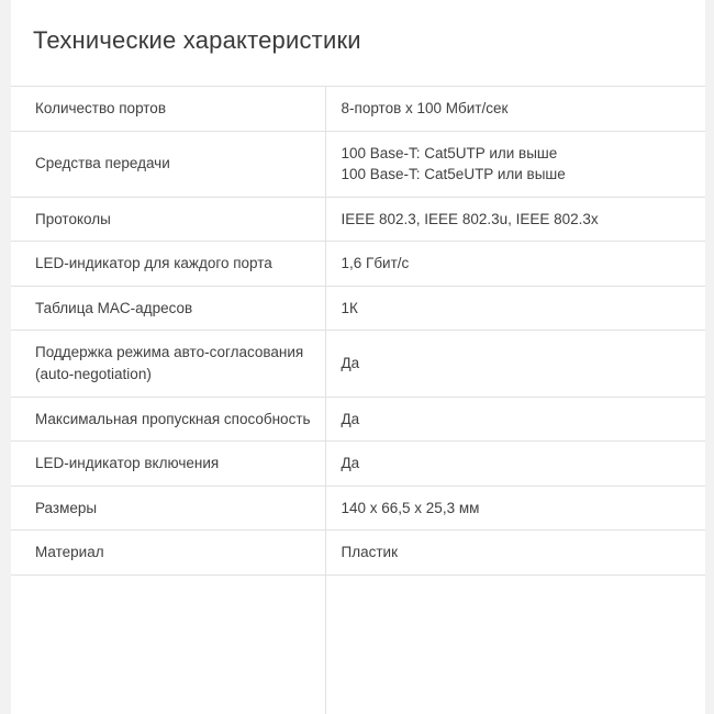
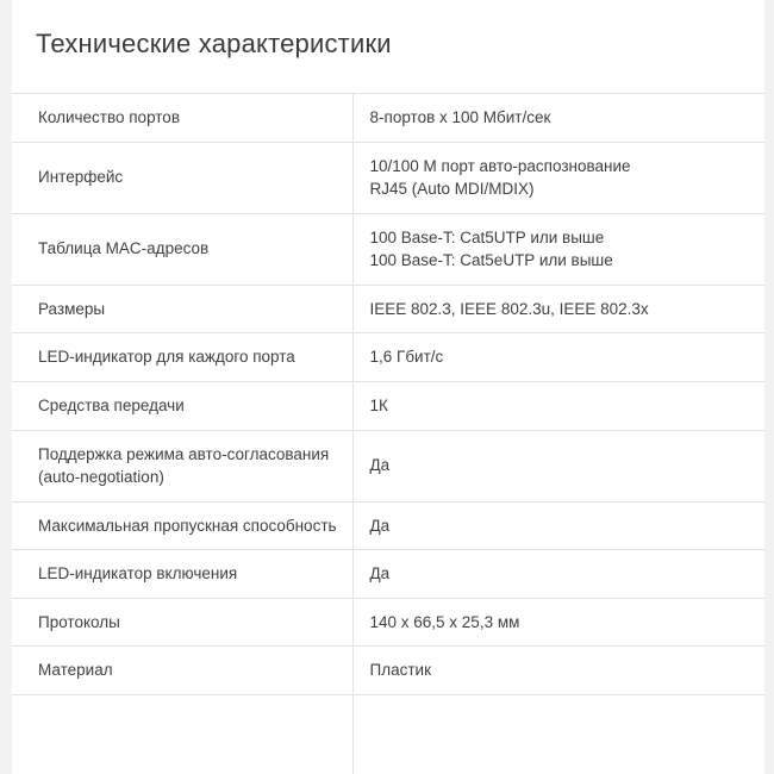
  Технические характеристики
  Количество портов	8-портов x 100 Мбит/сек
+ Интерфейс	10/100 М порт авто-распознованиеRJ45 (Auto MDI/MDIX)
- Средства передачи	100 Base-T: Cat5UTP или выше100 Base-T: Cat5eUTP или выше
+ Таблица MAC-адресов	100 Base-T: Cat5UTP или выше100 Base-T: Cat5eUTP или выше
- Протоколы	IEEE 802.3, IEEE 802.3u, IEEE 802.3x
+ Размеры	IEEE 802.3, IEEE 802.3u, IEEE 802.3x
  LED-индикатор для каждого порта	1,6 Гбит/с
- Таблица MAC-адресов	1К
+ Средства передачи	1К
  Поддержка режима авто-согласования (auto-negotiation)	Да
  Максимальная пропускная способность	Да
  LED-индикатор включения	Да
- Размеры	140 x 66,5 x 25,3 мм
+ Протоколы	140 x 66,5 x 25,3 мм
  Материал	Пластик
